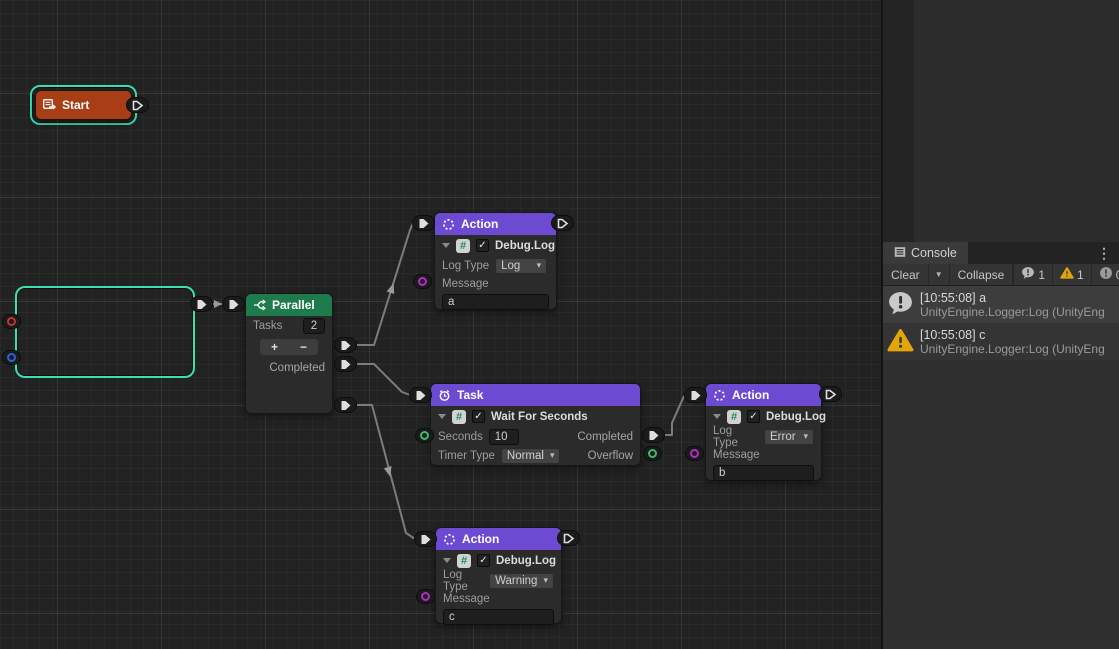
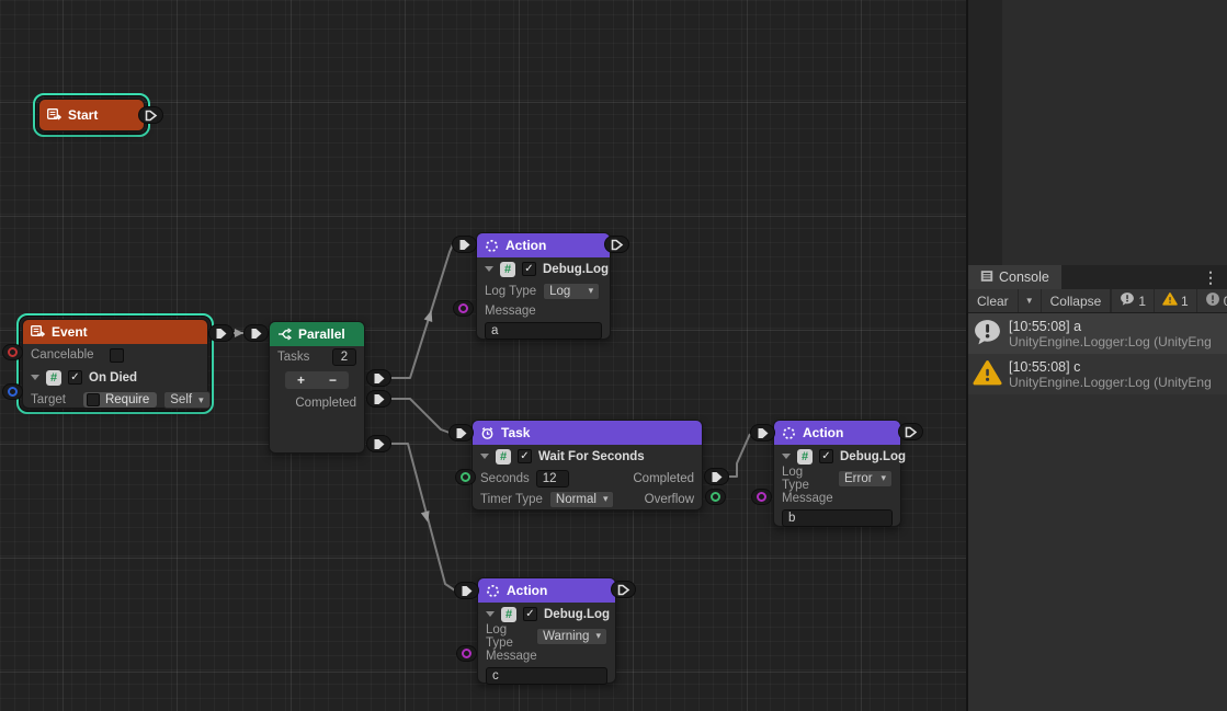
  Start
+ Event
+ Cancelable
+ On Died
+ Target
+ Require
+ Self
  Parallel
  Tasks
  2
  +
  −
  Completed
  Action
  Debug.Log
  Log Type
  Log
  Message
  a
  Task
  Wait For Seconds
  Seconds
- 10
+ 12
  Completed
  Timer Type
  Normal
  Overflow
  Action
  Debug.Log
  Log Type
  Error
  Message
  b
  Action
  Debug.Log
  Log Type
  Warning
  Message
  c
  Console
  Clear
  ▼
  Collapse
  1
  1
  [10:55:08] a
  UnityEngine.Logger:Log (UnityEng
  [10:55:08] c
  UnityEngine.Logger:Log (UnityEng
